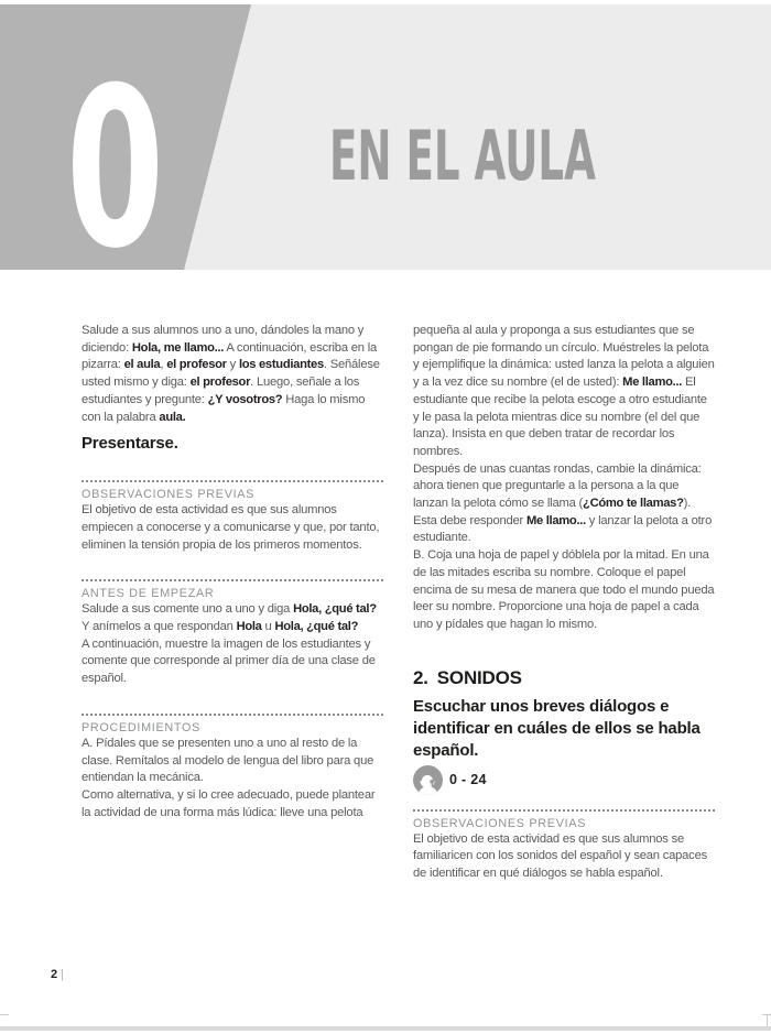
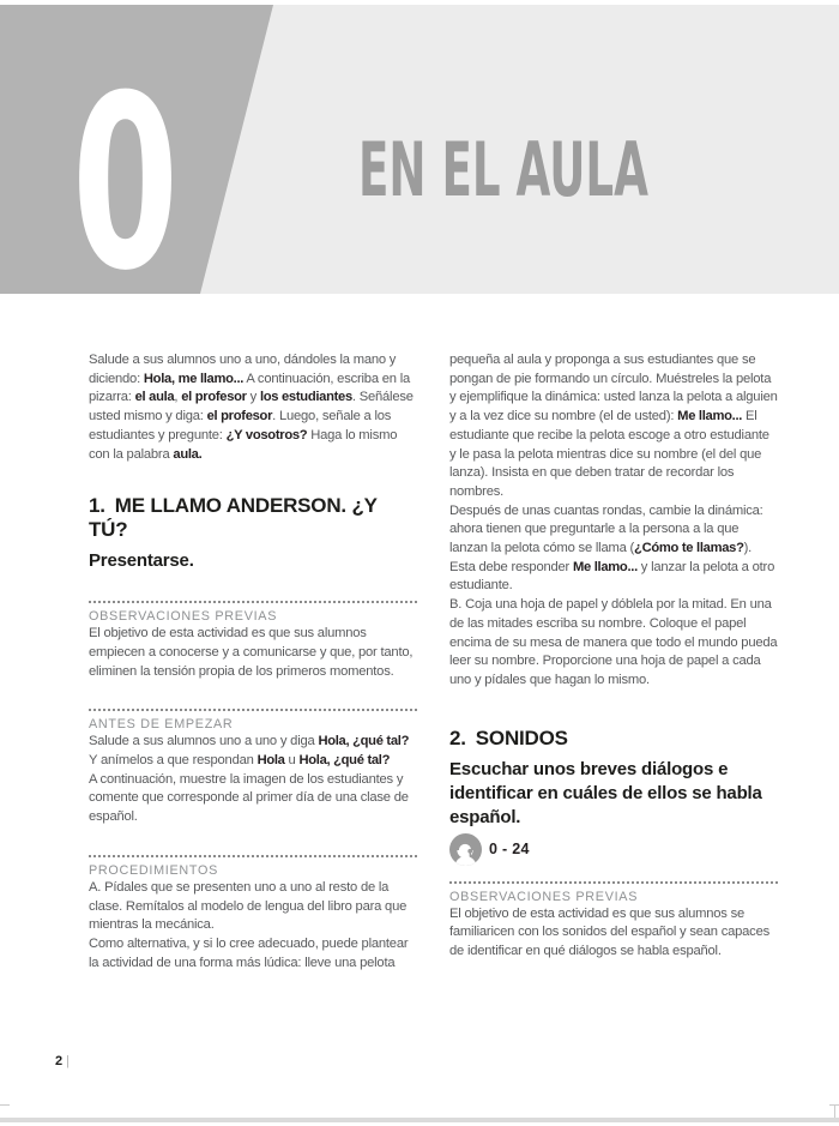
  0
  EN EL AULA
  Salude a sus alumnos uno a uno, dándoles la mano y diciendo: Hola, me llamo... A continuación, escriba en la pizarra: el aula, el profesor y los estudiantes. Señálese usted mismo y diga: el profesor. Luego, señale a los estudiantes y pregunte: ¿Y vosotros? Haga lo mismo con la palabra aula.
+ 1. ME LLAMO ANDERSON. ¿Y TÚ?
  Presentarse.
  OBSERVACIONES PREVIAS
  El objetivo de esta actividad es que sus alumnos empiecen a conocerse y a comunicarse y que, por tanto, eliminen la tensión propia de los primeros momentos.
  ANTES DE EMPEZAR
- Salude a sus comente uno a uno y diga Hola, ¿qué tal? Y anímelos a que respondan Hola u Hola, ¿qué tal?
+ Salude a sus alumnos uno a uno y diga Hola, ¿qué tal? Y anímelos a que respondan Hola u Hola, ¿qué tal?
  A continuación, muestre la imagen de los estudiantes y comente que corresponde al primer día de una clase de español.
  PROCEDIMIENTOS
- A. Pídales que se presenten uno a uno al resto de la clase. Remítalos al modelo de lengua del libro para que entiendan la mecánica.
+ A. Pídales que se presenten uno a uno al resto de la clase. Remítalos al modelo de lengua del libro para que mientras la mecánica.
  Como alternativa, y si lo cree adecuado, puede plantear la actividad de una forma más lúdica: lleve una pelota
  pequeña al aula y proponga a sus estudiantes que se pongan de pie formando un círculo. Muéstreles la pelota y ejemplifique la dinámica: usted lanza la pelota a alguien y a la vez dice su nombre (el de usted): Me llamo... El estudiante que recibe la pelota escoge a otro estudiante y le pasa la pelota mientras dice su nombre (el del que lanza). Insista en que deben tratar de recordar los nombres.
  Después de unas cuantas rondas, cambie la dinámica: ahora tienen que preguntarle a la persona a la que lanzan la pelota cómo se llama (¿Cómo te llamas?). Esta debe responder Me llamo... y lanzar la pelota a otro estudiante.
  B. Coja una hoja de papel y dóblela por la mitad. En una de las mitades escriba su nombre. Coloque el papel encima de su mesa de manera que todo el mundo pueda leer su nombre. Proporcione una hoja de papel a cada uno y pídales que hagan lo mismo.
  2. SONIDOS
  Escuchar unos breves diálogos e identificar en cuáles de ellos se habla español.
  0 - 24
  OBSERVACIONES PREVIAS
  El objetivo de esta actividad es que sus alumnos se familiaricen con los sonidos del español y sean capaces de identificar en qué diálogos se habla español.
  2 |
